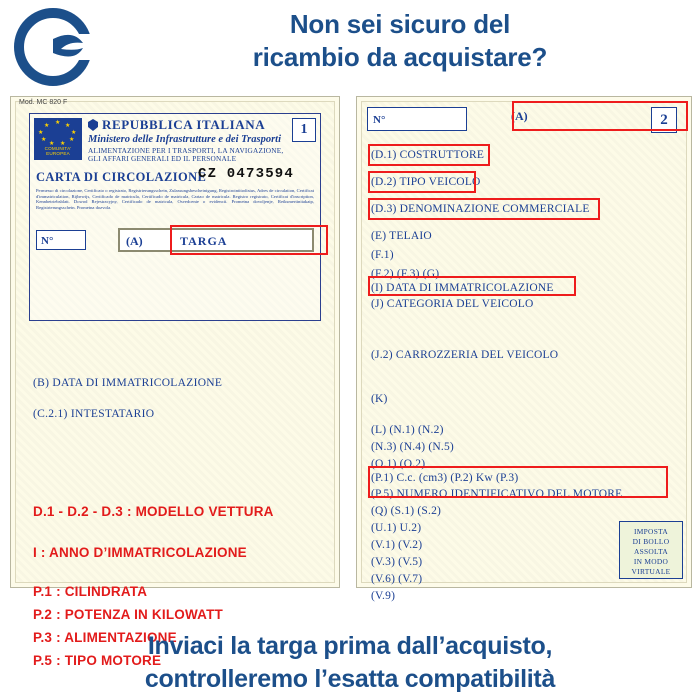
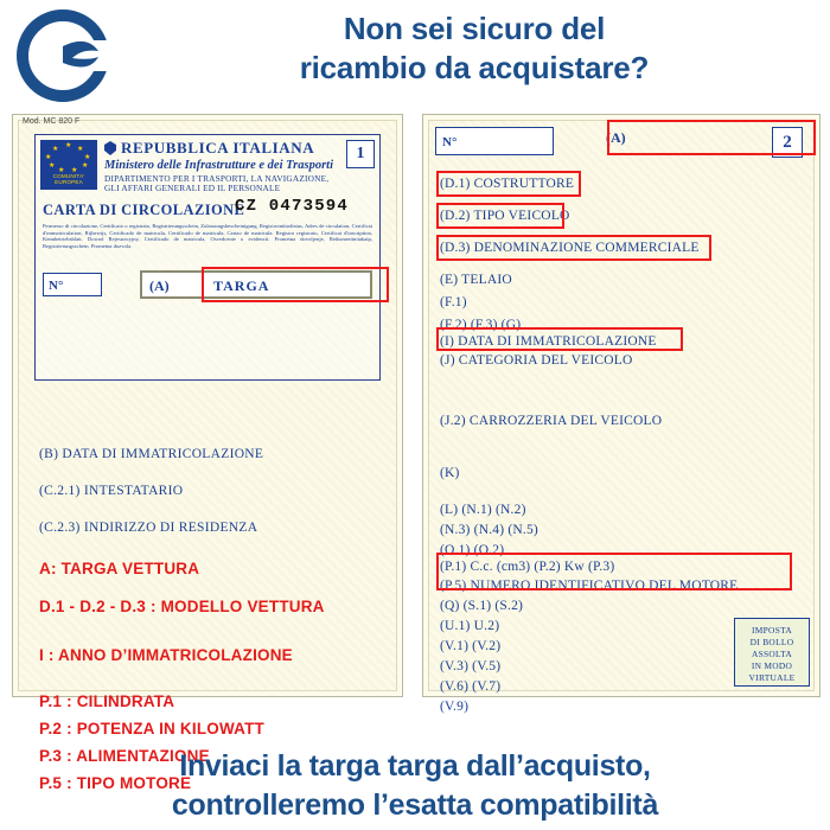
  Non sei sicuro del
  ricambio da acquistare?
  REPUBBLICA ITALIANA
  Ministero delle Infrastrutture e dei Trasporti
- ALIMENTAZIONE PER I TRASPORTI, LA NAVIGAZIONE,
+ DIPARTIMENTO PER I TRASPORTI, LA NAVIGAZIONE,
  GLI AFFARI GENERALI ED IL PERSONALE
  1
  CARTA DI CIRCOLAZIONE
  CZ 0473594
  N°
  (A)
  TARGA
  (B) DATA DI IMMATRICOLAZIONE
  (C.2.1) INTESTATARIO
+ (C.2.3) INDIRIZZO DI RESIDENZA
+ A: TARGA VETTURA
  D.1 - D.2 - D.3 : MODELLO VETTURA
  I : ANNO D’IMMATRICOLAZIONE
  P.1 : CILINDRATA
  P.2 : POTENZA IN KILOWATT
  P.3 : ALIMENTAZIONE
  P.5 : TIPO MOTORE
  N°
  (A)
  2
  (D.1) COSTRUTTORE
  (D.2) TIPO VEICOLO
  (D.3) DENOMINAZIONE COMMERCIALE
  (E) TELAIO
  (F.1)
  (F.2) (F.3) (G)
  (I) DATA DI IMMATRICOLAZIONE
  (J) CATEGORIA DEL VEICOLO
  (J.2) CARROZZERIA DEL VEICOLO
  (K)
  (L) (N.1) (N.2)
  (N.3) (N.4) (N.5)
  (O.1) (O.2)
  (P.1) C.c. (cm3) (P.2) Kw (P.3)
  (P.5) NUMERO IDENTIFICATIVO DEL MOTORE
  (Q) (S.1) (S.2)
  (U.1) U.2)
  (V.1) (V.2)
  (V.3) (V.5)
  (V.6) (V.7)
  (V.9)
  IMPOSTA
  DI BOLLO
  ASSOLTA
  IN MODO
  VIRTUALE
- Inviaci la targa prima dall’acquisto,
+ Inviaci la targa targa dall’acquisto,
  controlleremo l’esatta compatibilità
